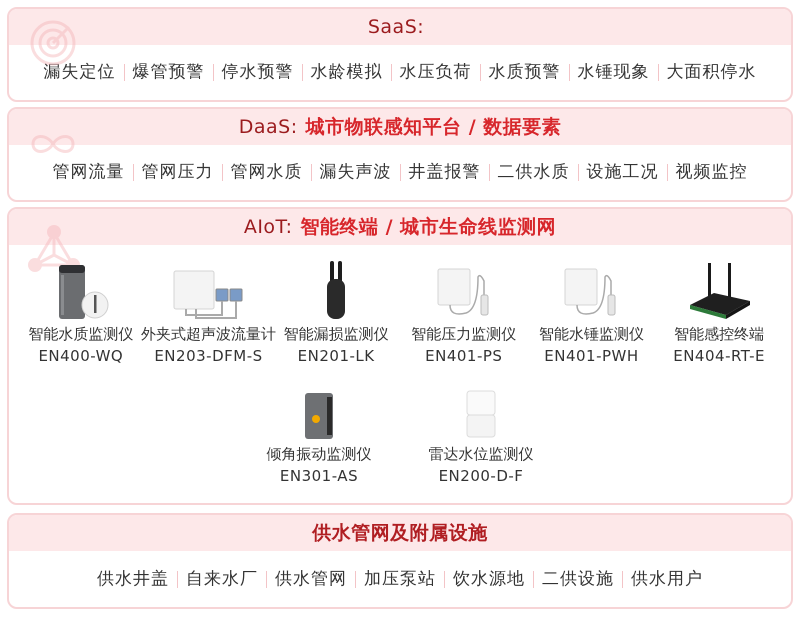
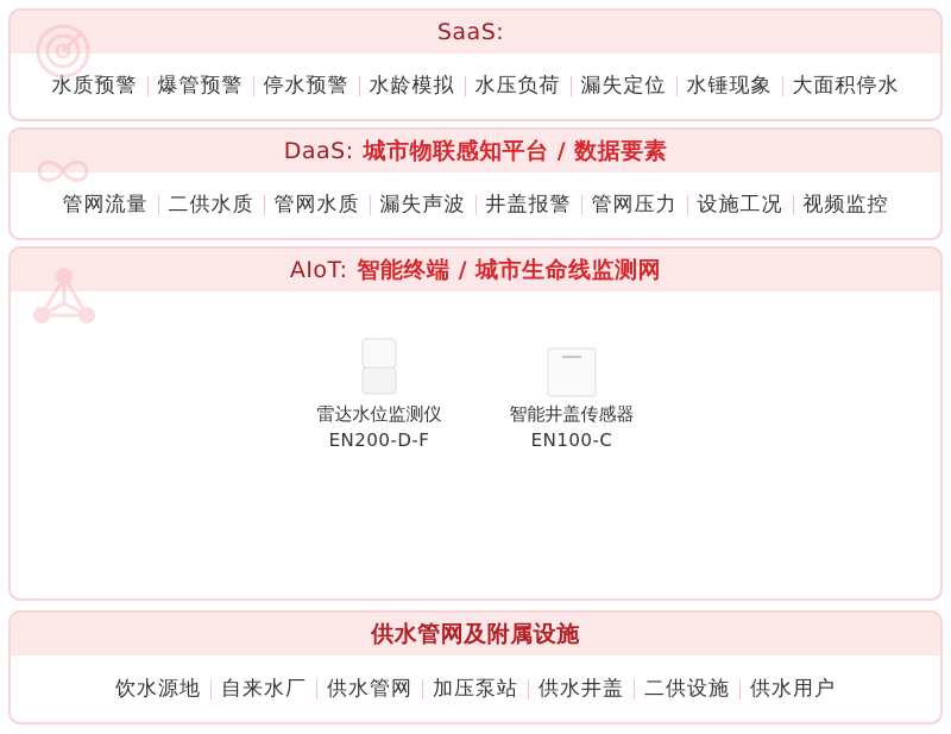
  SaaS:
- 漏失定位
+ 水质预警
  爆管预警
  停水预警
  水龄模拟
  水压负荷
- 水质预警
+ 漏失定位
  水锤现象
  大面积停水
  DaaS:
  城市物联感知平台 / 数据要素
  管网流量
- 管网压力
+ 二供水质
  管网水质
  漏失声波
  井盖报警
- 二供水质
+ 管网压力
  设施工况
  视频监控
  AIoT:
  智能终端 / 城市生命线监测网
- 智能水质监测仪
- EN400-WQ
- 外夹式超声波流量计
- EN203-DFM-S
- 智能漏损监测仪
- EN201-LK
- 智能压力监测仪
- EN401-PS
- 智能水锤监测仪
- EN401-PWH
- 智能感控终端
- EN404-RT-E
- 倾角振动监测仪
- EN301-AS
  雷达水位监测仪
  EN200-D-F
+ 智能井盖传感器
+ EN100-C
  供水管网及附属设施
- 供水井盖
+ 饮水源地
  自来水厂
  供水管网
  加压泵站
- 饮水源地
+ 供水井盖
  二供设施
  供水用户
